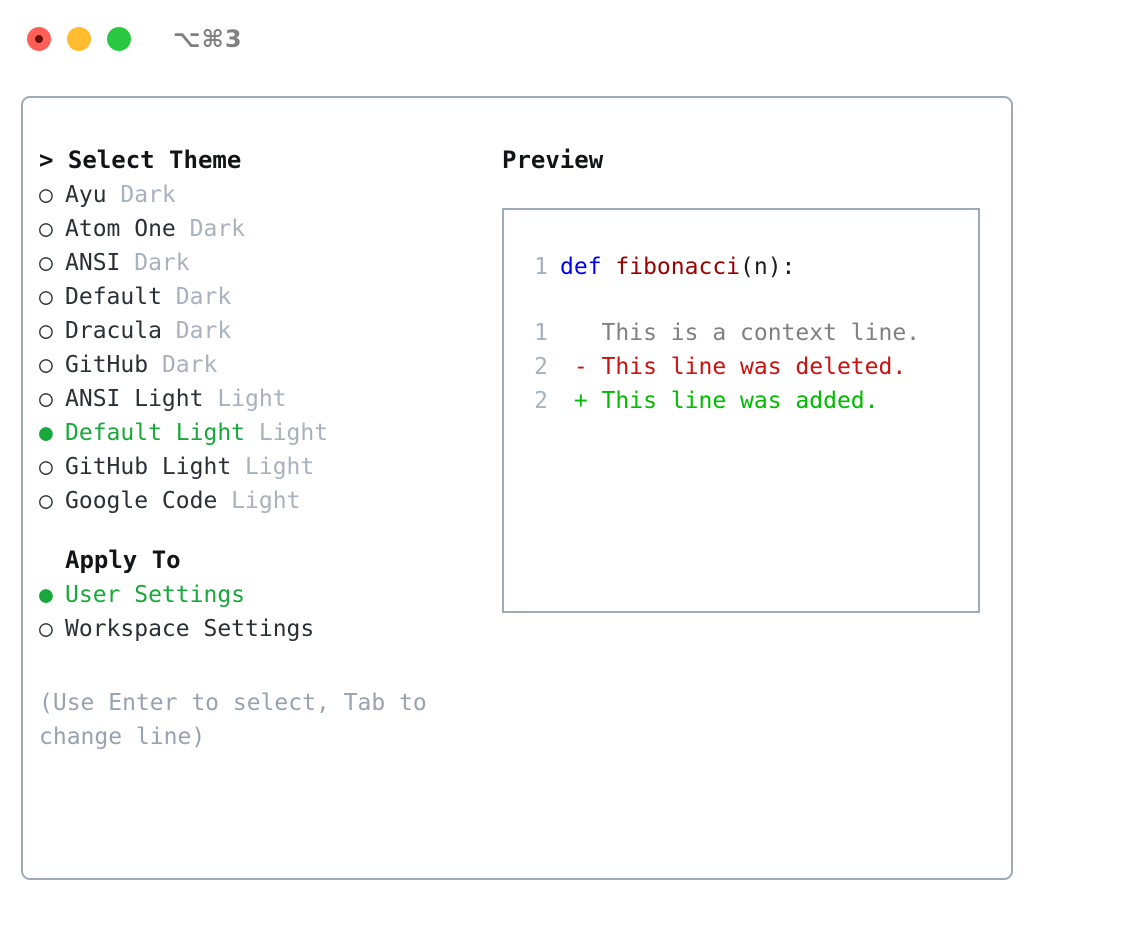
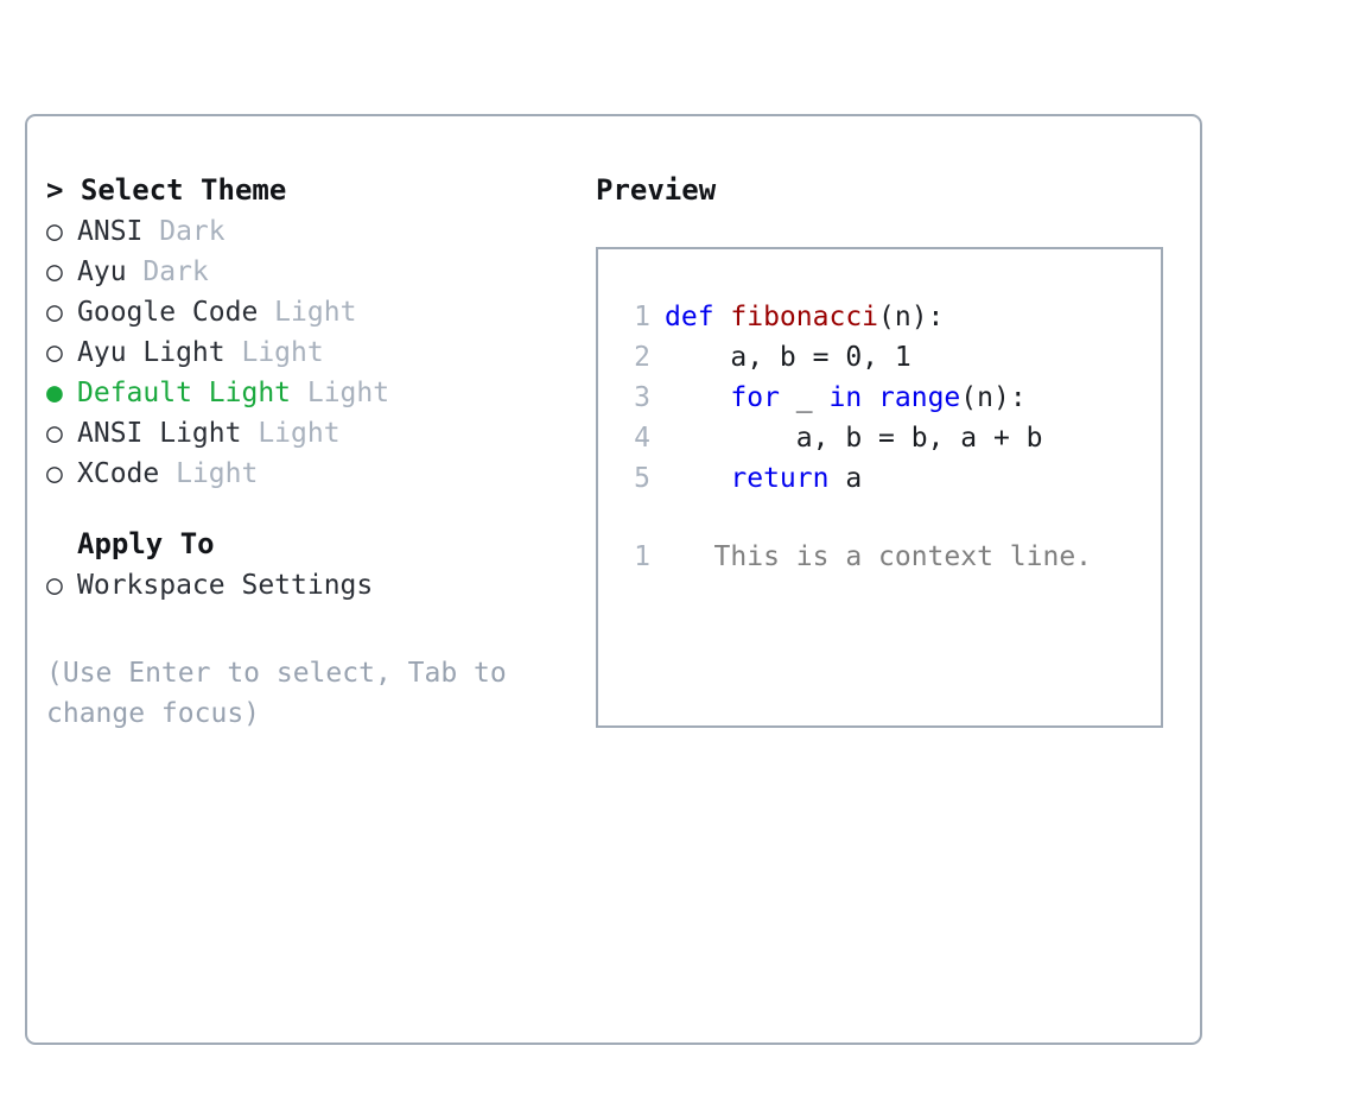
- ⌥⌘3
  > Select Theme
- ○ Ayu Dark
+ ○ ANSI Dark
- ○ Atom One Dark
- ○ ANSI Dark
+ ○ Ayu Dark
- ○ Default Dark
- ○ Dracula Dark
- ○ GitHub Dark
- ○ ANSI Light Light
+ ○ Google Code Light
+ ○ Ayu Light Light
  ● Default Light Light
- ○ GitHub Light Light
- ○ Google Code Light
+ ○ ANSI Light Light
+ ○ XCode Light
  Apply To
- ● User Settings
  ○ Workspace Settings
- (Use Enter to select, Tab to change line)
+ (Use Enter to select, Tab to change focus)
  Preview
  1 def fibonacci(n):
+ 2 a, b = 0, 1
+ 3 for _ in range(n):
+ 4 a, b = b, a + b
+ 5 return a
  1 This is a context line.
- 2 - This line was deleted.
- 2 + This line was added.
